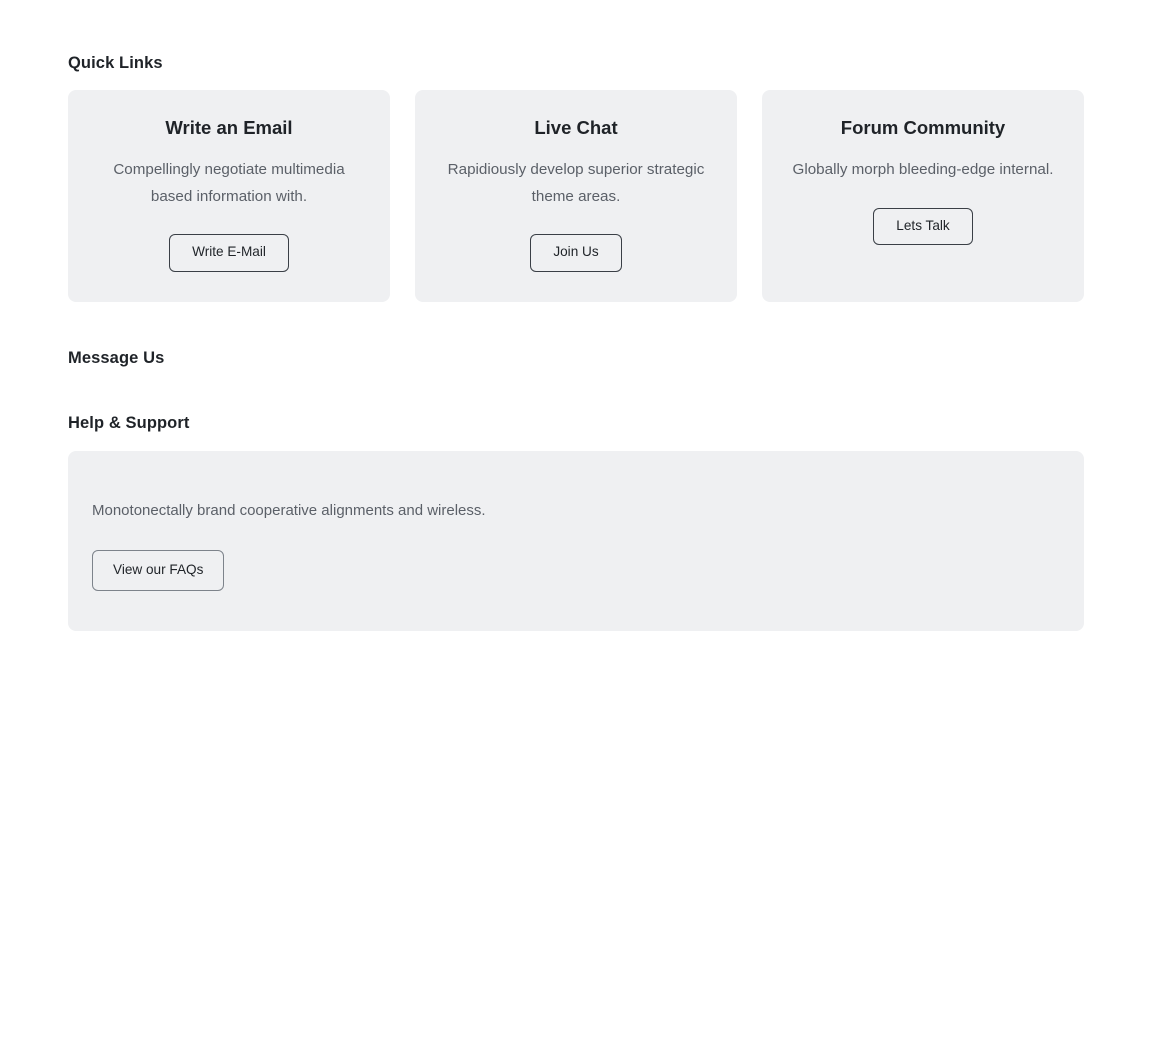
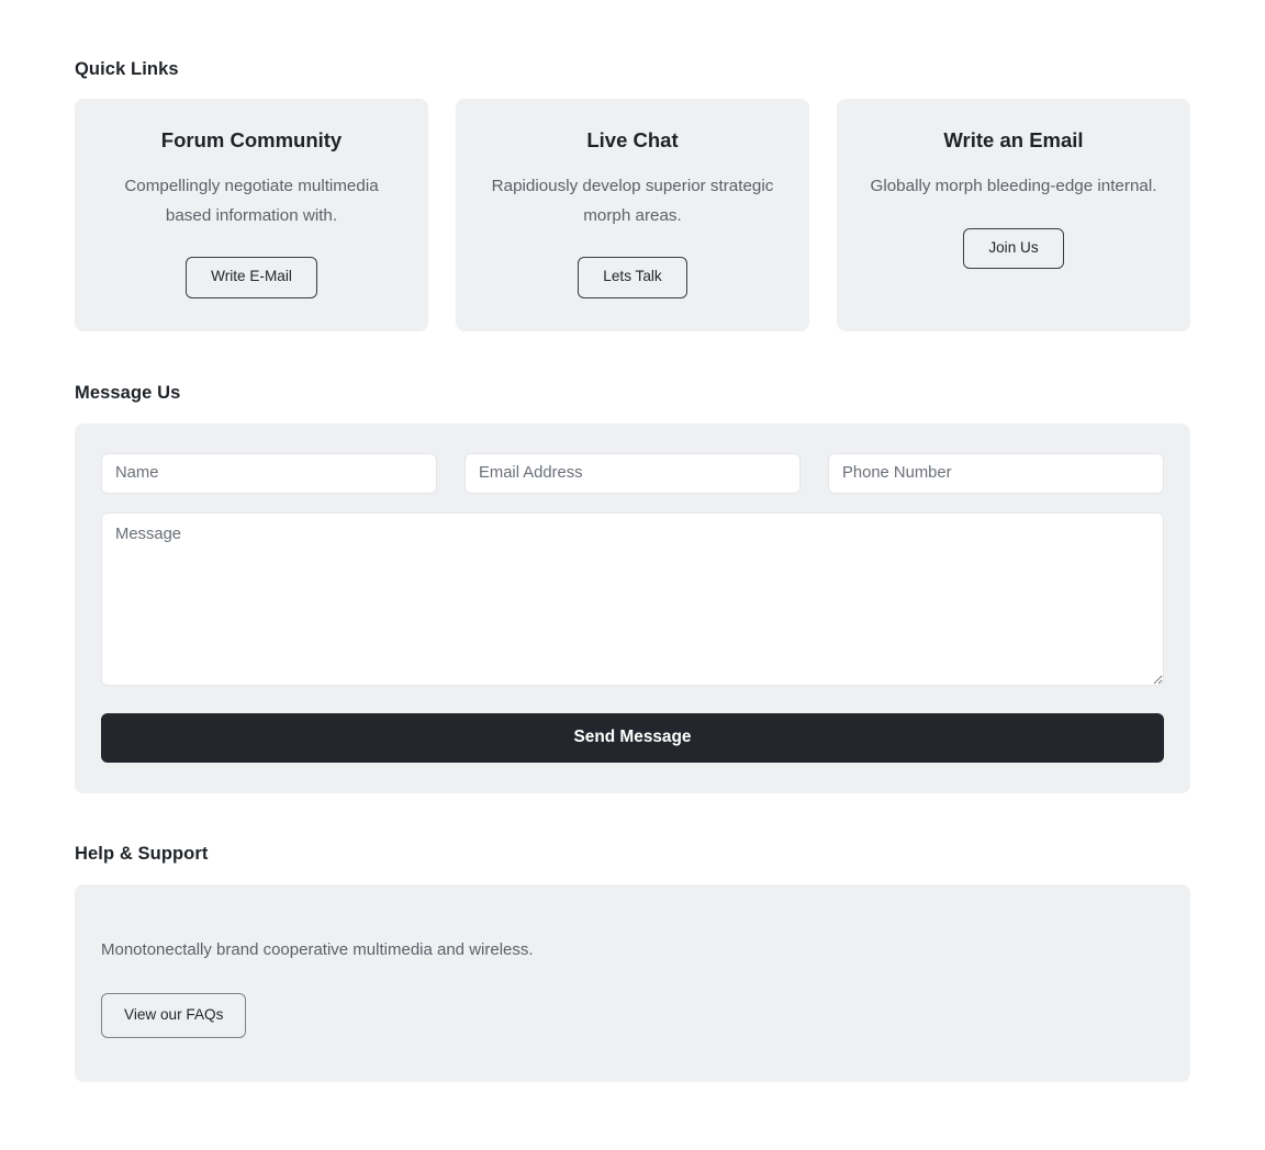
  Quick Links
- Write an Email
+ Forum Community
  Compellingly negotiate multimedia based information with.
  Write E-Mail
  Live Chat
- Rapidiously develop superior strategic theme areas.
+ Rapidiously develop superior strategic morph areas.
- Join Us
+ Lets Talk
- Forum Community
+ Write an Email
  Globally morph bleeding-edge internal.
- Lets Talk
+ Join Us
  Message Us
+ Name
+ Email Address
+ Phone Number
+ Message
+ Send Message
  Help & Support
- Monotonectally brand cooperative alignments and wireless.
+ Monotonectally brand cooperative multimedia and wireless.
  View our FAQs
